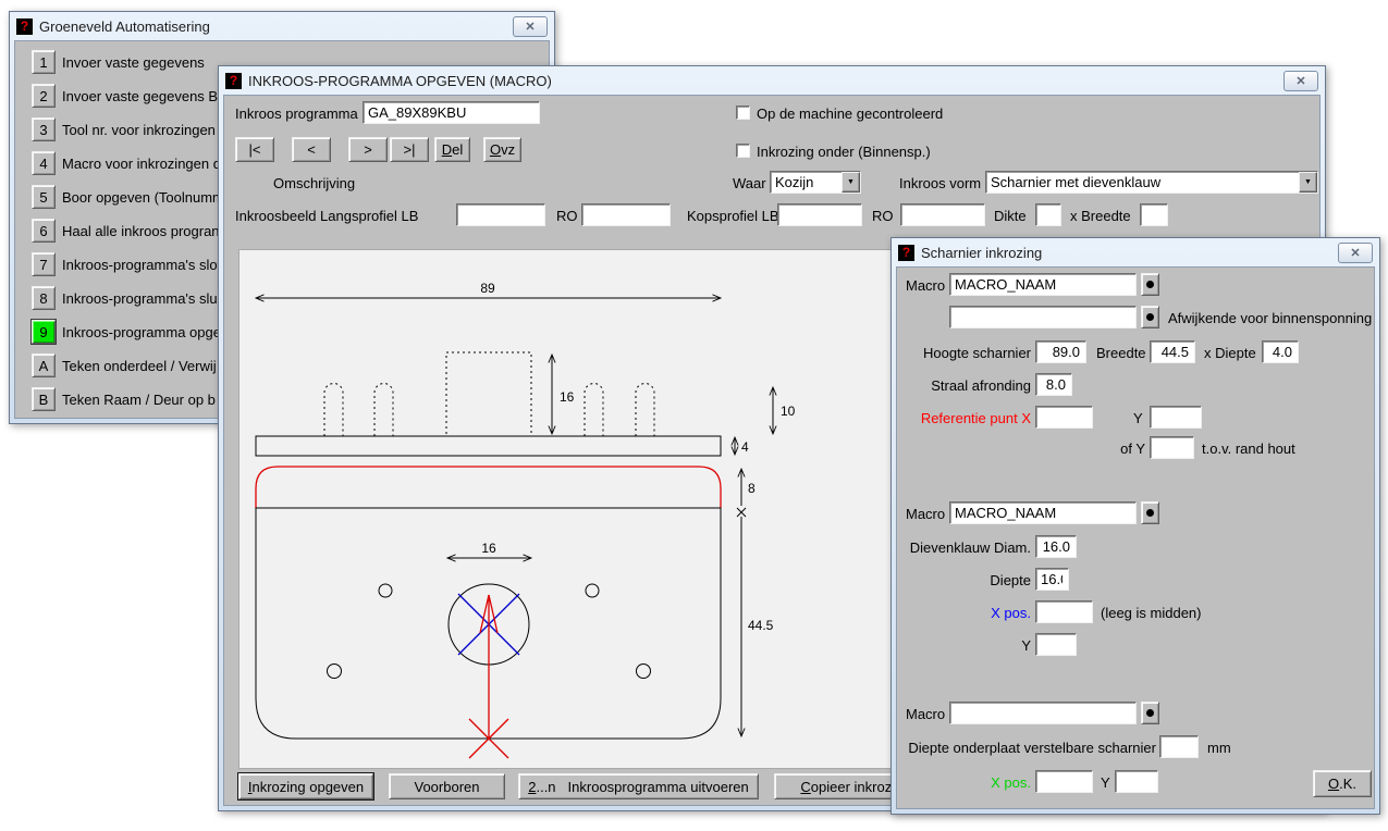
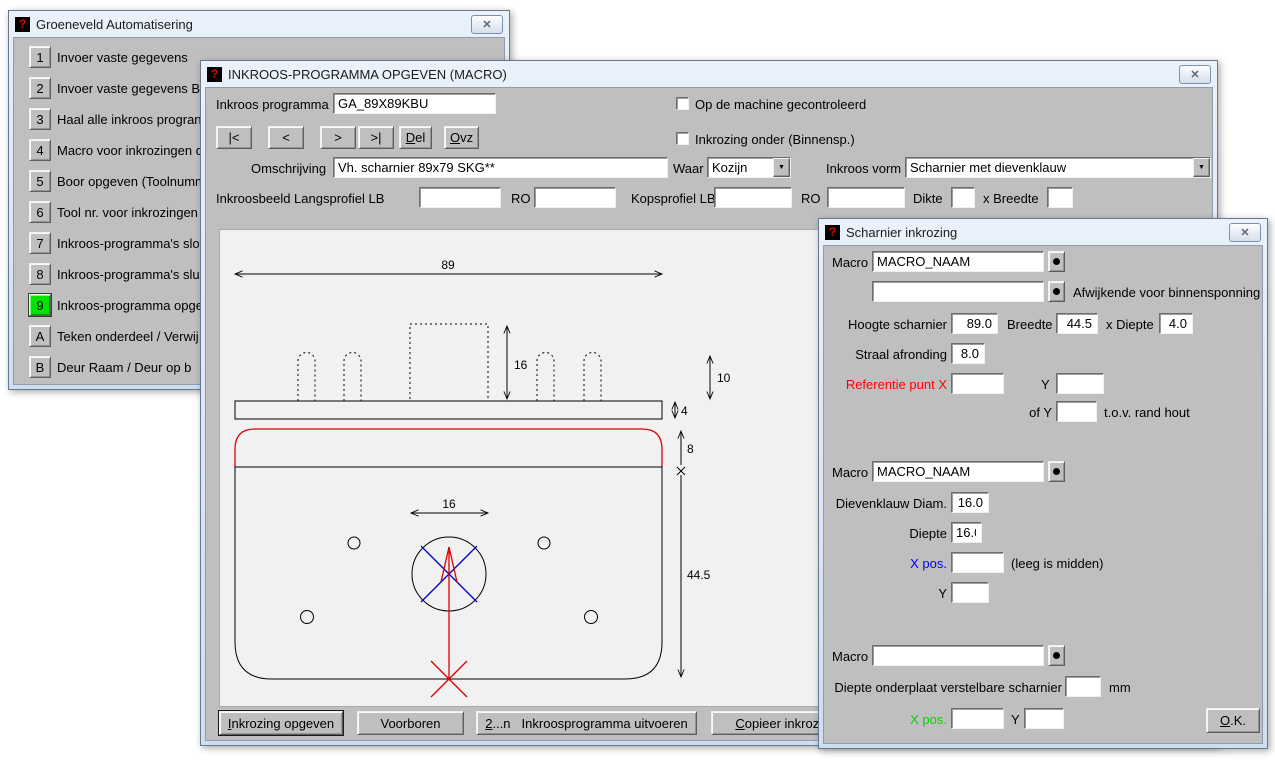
  ?
  Groeneveld Automatisering
  ✕
  1
  Invoer vaste gegevens
  2
  Invoer vaste gegevens B
  3
- Tool nr. voor inkrozingen
+ Haal alle inkroos progran
  4
  Macro voor inkrozingen
  5
  Boor opgeven (Toolnum
  6
- Haal alle inkroos progran
+ Tool nr. voor inkrozingen
  7
  Inkroos-programma's slo
  8
  Inkroos-programma's slu
  9
  Inkroos-programma opg
  A
  Teken onderdeel / Verwij
  B
- Teken Raam / Deur op b
+ Deur Raam / Deur op b
  ?
  INKROOS-PROGRAMMA OPGEVEN (MACRO)
  ✕
  Inkroos programma
  GA_89X89KBU
  Op de machine gecontroleerd
  |<
  <
  >
  >|
  D
  el
  O
  vz
  Inkrozing onder (Binnensp.)
  Omschrijving
+ Vh. scharnier 89x79 SKG**
  Waar
  Kozijn
  Inkroos vorm
  Scharnier met dievenklauw
  Inkroosbeeld Langsprofiel LB
  RO
  Kopsprofiel LB
  RO
  Dikte
  x Breedte
  89
  16
  10
  4
  8
  44.5
  16
  I
  nkrozing opgeven
  Voorboren
  2
  ...n
  Inkroosprogramma uitvoeren
  C
  opieer inkroz
  ?
  Scharnier inkrozing
  ✕
  Macro
  MACRO_NAAM
  Afwijkende voor binnensponning
  Hoogte scharnier
  89.0
  Breedte
  44.5
  x Diepte
  4.0
  Straal afronding
  8.0
  Referentie punt X
  Y
  of Y
  t.o.v. rand hout
  Macro
  MACRO_NAAM
  Dievenklauw Diam.
  16.0
  Diepte
  16.
  X pos.
  (leeg is midden)
  Y
  Macro
  Diepte onderplaat verstelbare scharnier
  mm
  X pos.
  Y
  O
  .K.
